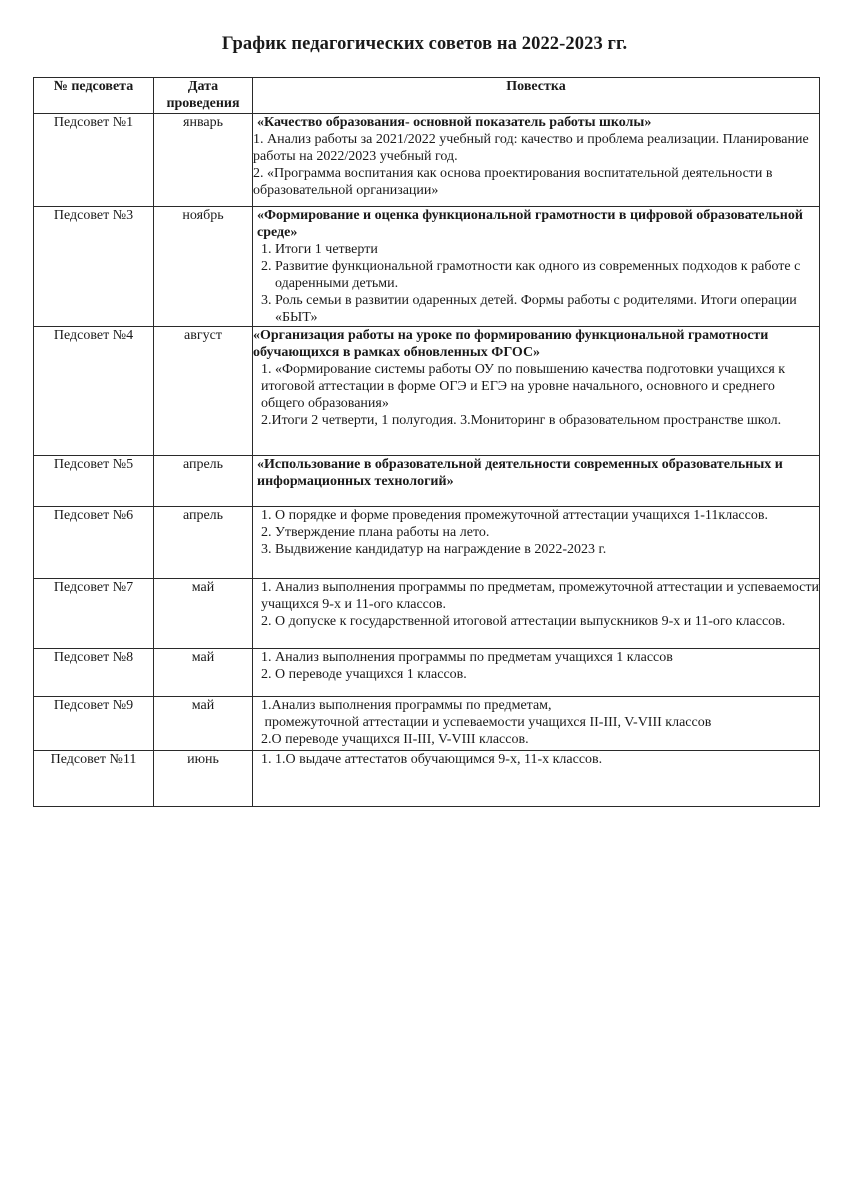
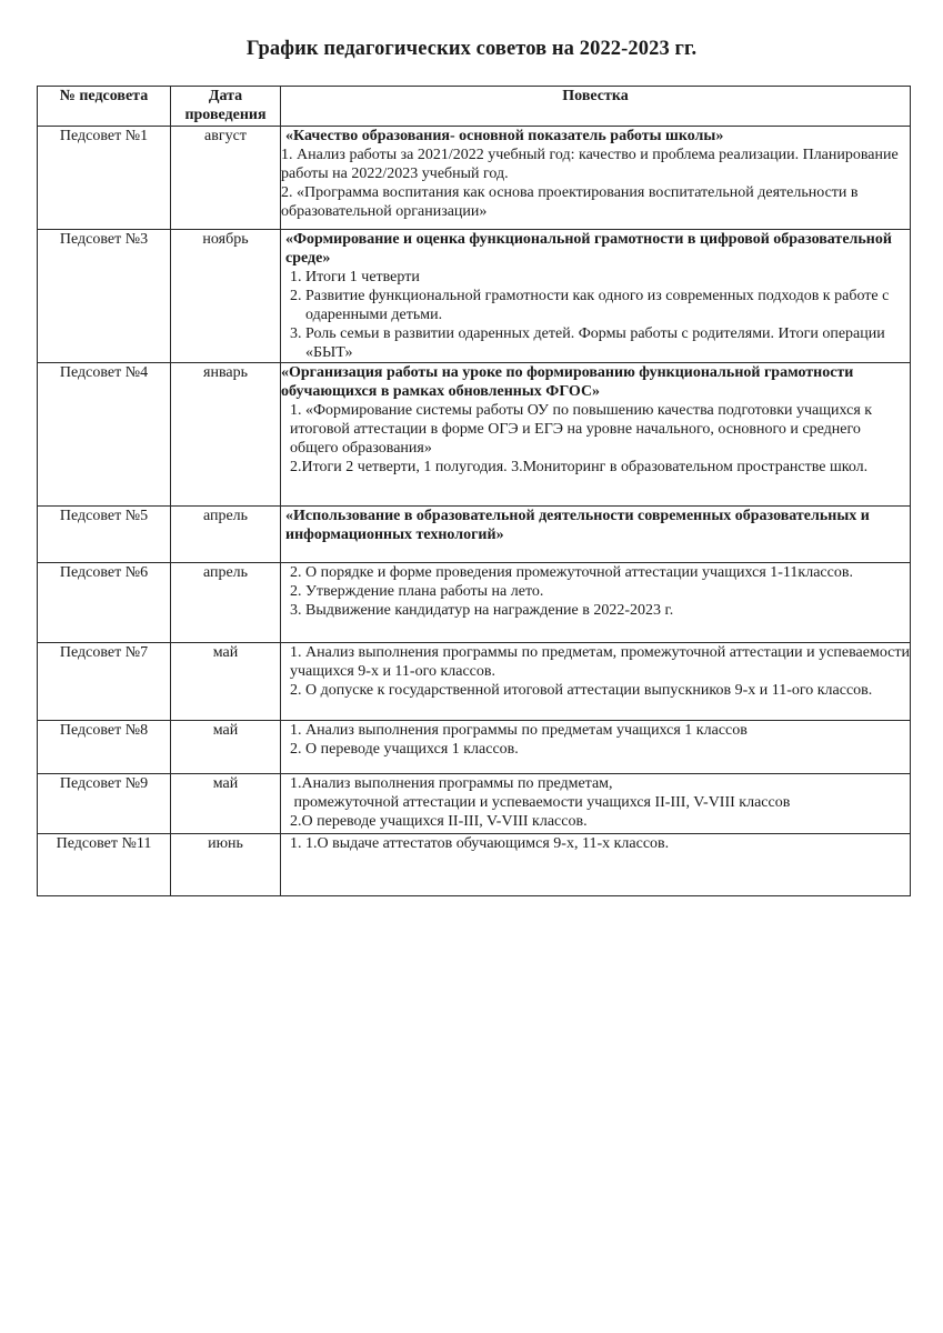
  График педагогических советов на 2022-2023 гг.
  № педсовета	Дата проведения	Повестка
- Педсовет №1	январь	«Качество образования- основной показатель работы школы» 1. Анализ работы за 2021/2022 учебный год: качество и проблема реализации. Планирование работы на 2022/2023 учебный год. 2. «Программа воспитания как основа проектирования воспитательной деятельности в образовательной организации»
+ Педсовет №1	август	«Качество образования- основной показатель работы школы» 1. Анализ работы за 2021/2022 учебный год: качество и проблема реализации. Планирование работы на 2022/2023 учебный год. 2. «Программа воспитания как основа проектирования воспитательной деятельности в образовательной организации»
  Педсовет №3	ноябрь	«Формирование и оценка функциональной грамотности в цифровой образовательной среде» 1. Итоги 1 четверти 2. Развитие функциональной грамотности как одного из современных подходов к работе с одаренными детьми. 3. Роль семьи в развитии одаренных детей. Формы работы с родителями. Итоги операции «БЫТ»
- Педсовет №4	август	«Организация работы на уроке по формированию функциональной грамотности обучающихся в рамках обновленных ФГОС» 1. «Формирование системы работы ОУ по повышению качества подготовки учащихся к итоговой аттестации в форме ОГЭ и ЕГЭ на уровне начального, основного и среднего общего образования» 2.Итоги 2 четверти, 1 полугодия. 3.Мониторинг в образовательном пространстве школ.
+ Педсовет №4	январь	«Организация работы на уроке по формированию функциональной грамотности обучающихся в рамках обновленных ФГОС» 1. «Формирование системы работы ОУ по повышению качества подготовки учащихся к итоговой аттестации в форме ОГЭ и ЕГЭ на уровне начального, основного и среднего общего образования» 2.Итоги 2 четверти, 1 полугодия. 3.Мониторинг в образовательном пространстве школ.
  Педсовет №5	апрель	«Использование в образовательной деятельности современных образовательных и информационных технологий»
- Педсовет №6	апрель	1. О порядке и форме проведения промежуточной аттестации учащихся 1-11классов. 2. Утверждение плана работы на лето. 3. Выдвижение кандидатур на награждение в 2022-2023 г.
+ Педсовет №6	апрель	2. О порядке и форме проведения промежуточной аттестации учащихся 1-11классов. 2. Утверждение плана работы на лето. 3. Выдвижение кандидатур на награждение в 2022-2023 г.
  Педсовет №7	май	1. Анализ выполнения программы по предметам, промежуточной аттестации и успеваемости учащихся 9-х и 11-ого классов. 2. О допуске к государственной итоговой аттестации выпускников 9-х и 11-ого классов.
  Педсовет №8	май	1. Анализ выполнения программы по предметам учащихся 1 классов 2. О переводе учащихся 1 классов.
  Педсовет №9	май	1.Анализ выполнения программы по предметам, промежуточной аттестации и успеваемости учащихся II-III, V-VIII классов 2.О переводе учащихся II-III, V-VIII классов.
  Педсовет №11	июнь	1. 1.О выдаче аттестатов обучающимся 9-х, 11-х классов.
